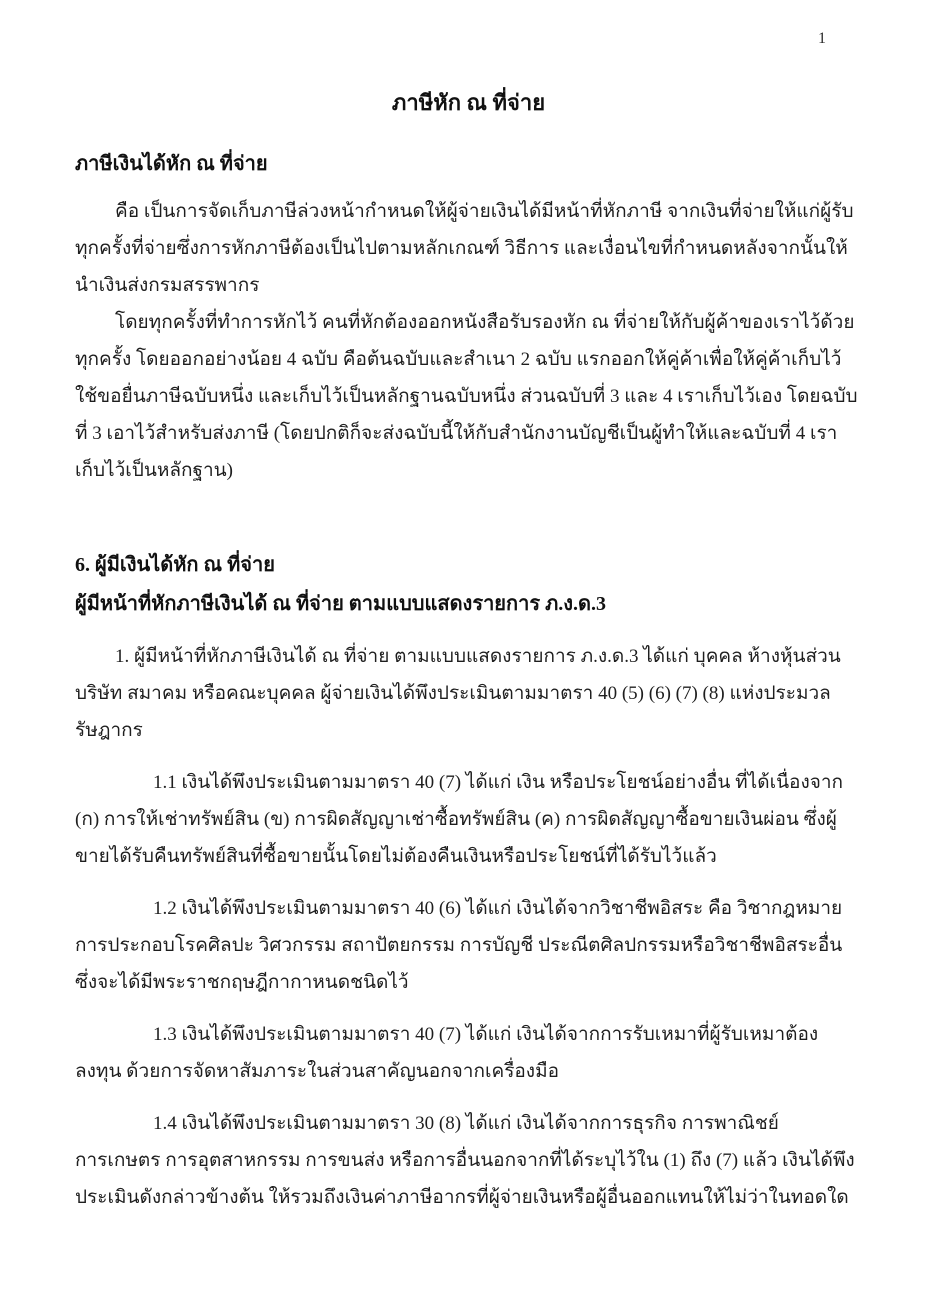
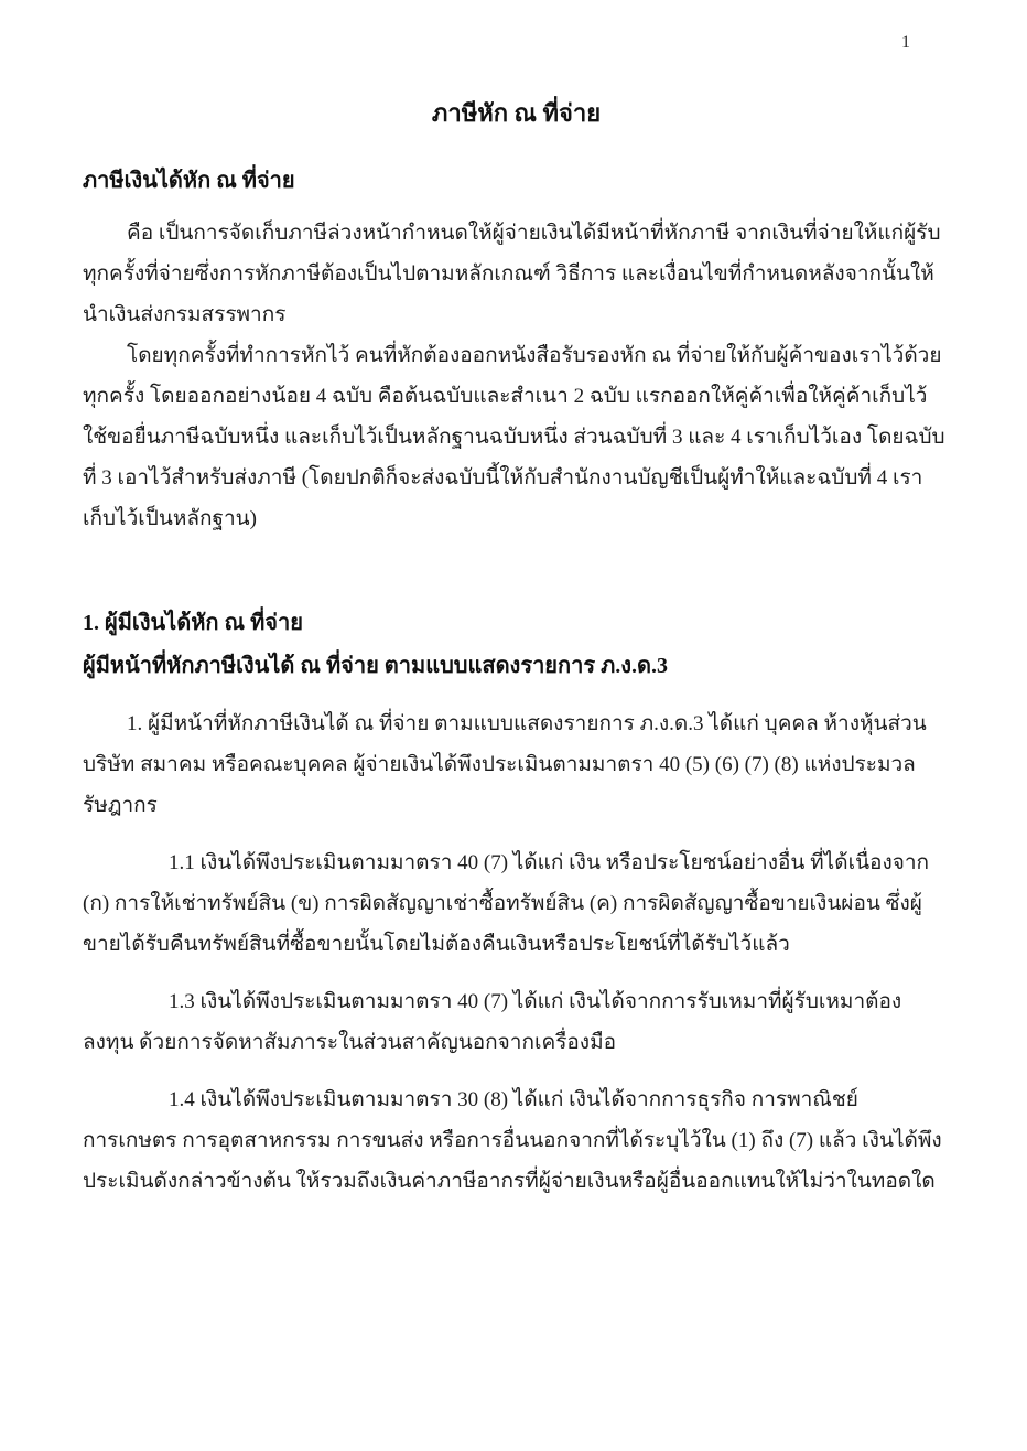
  1
  ภาษีหัก ณ ที่จ่าย
  ภาษีเงินได้หัก ณ ที่จ่าย
  คือ เป็นการจัดเก็บภาษีล่วงหน้ากำหนดให้ผู้จ่ายเงินได้มีหน้าที่หักภาษี จากเงินที่จ่ายให้แก่ผู้รับทุกครั้งที่จ่ายซึ่งการหักภาษีต้องเป็นไปตามหลักเกณฑ์ วิธีการ และเงื่อนไขที่กำหนดหลังจากนั้นให้นำเงินส่งกรมสรรพากร
  โดยทุกครั้งที่ทำการหักไว้ คนที่หักต้องออกหนังสือรับรองหัก ณ ที่จ่ายให้กับผู้ค้าของเราไว้ด้วยทุกครั้ง โดยออกอย่างน้อย 4 ฉบับ คือต้นฉบับและสำเนา 2 ฉบับ แรกออกให้คู่ค้าเพื่อให้คู่ค้าเก็บไว้ใช้ขอยื่นภาษีฉบับหนึ่ง และเก็บไว้เป็นหลักฐานฉบับหนึ่ง ส่วนฉบับที่ 3 และ 4 เราเก็บไว้เอง โดยฉบับที่ 3 เอาไว้สำหรับส่งภาษี (โดยปกติก็จะส่งฉบับนี้ให้กับสำนักงานบัญชีเป็นผู้ทำให้และฉบับที่ 4 เราเก็บไว้เป็นหลักฐาน)
- 6. ผู้มีเงินได้หัก ณ ที่จ่าย
+ 1. ผู้มีเงินได้หัก ณ ที่จ่าย
  ผู้มีหน้าที่หักภาษีเงินได้ ณ ที่จ่าย ตามแบบแสดงรายการ ภ.ง.ด.3
  1. ผู้มีหน้าที่หักภาษีเงินได้ ณ ที่จ่าย ตามแบบแสดงรายการ ภ.ง.ด.3 ได้แก่ บุคคล ห้างหุ้นส่วน บริษัท สมาคม หรือคณะบุคคล ผู้จ่ายเงินได้พึงประเมินตามมาตรา 40 (5) (6) (7) (8) แห่งประมวลรัษฎากร
  1.1 เงินได้พึงประเมินตามมาตรา 40 (7) ได้แก่ เงิน หรือประโยชน์อย่างอื่น ที่ได้เนื่องจาก (ก) การให้เช่าทรัพย์สิน (ข) การผิดสัญญาเช่าซื้อทรัพย์สิน (ค) การผิดสัญญาซื้อขายเงินผ่อน ซึ่งผู้ขายได้รับคืนทรัพย์สินที่ซื้อขายนั้นโดยไม่ต้องคืนเงินหรือประโยชน์ที่ได้รับไว้แล้ว
- 1.2 เงินได้พึงประเมินตามมาตรา 40 (6) ได้แก่ เงินได้จากวิชาชีพอิสระ คือ วิชากฎหมาย การประกอบโรคศิลปะ วิศวกรรม สถาปัตยกรรม การบัญชี ประณีตศิลปกรรมหรือวิชาชีพอิสระอื่น ซึ่งจะได้มีพระราชกฤษฎีกากาหนดชนิดไว้
  1.3 เงินได้พึงประเมินตามมาตรา 40 (7) ได้แก่ เงินได้จากการรับเหมาที่ผู้รับเหมาต้องลงทุน ด้วยการจัดหาสัมภาระในส่วนสาคัญนอกจากเครื่องมือ
  1.4 เงินได้พึงประเมินตามมาตรา 30 (8) ได้แก่ เงินได้จากการธุรกิจ การพาณิชย์ การเกษตร การอุตสาหกรรม การขนส่ง หรือการอื่นนอกจากที่ได้ระบุไว้ใน (1) ถึง (7) แล้ว เงินได้พึงประเมินดังกล่าวข้างต้น ให้รวมถึงเงินค่าภาษีอากรที่ผู้จ่ายเงินหรือผู้อื่นออกแทนให้ไม่ว่าในทอดใด
